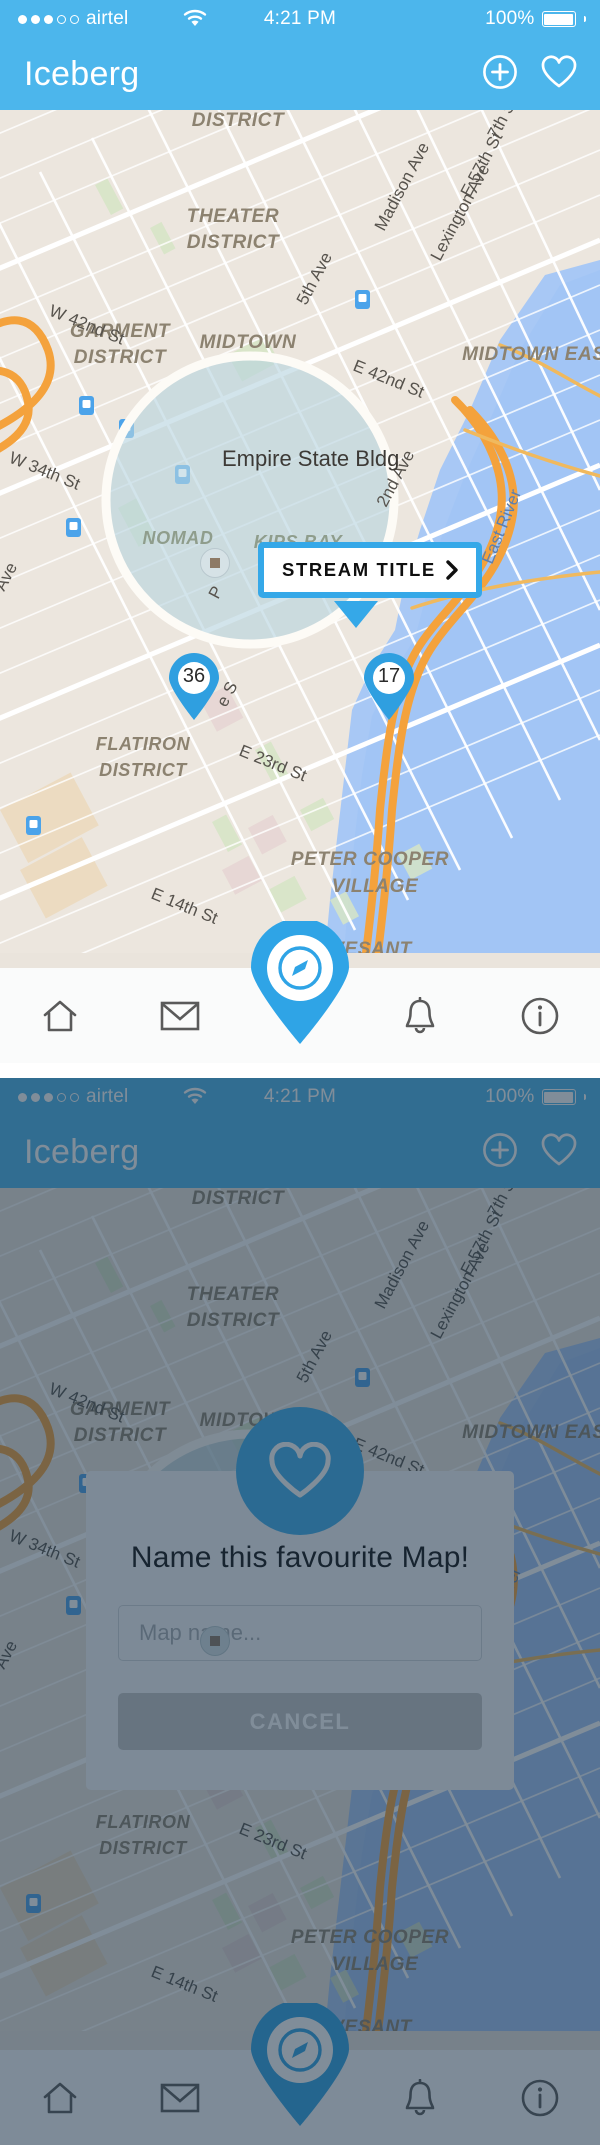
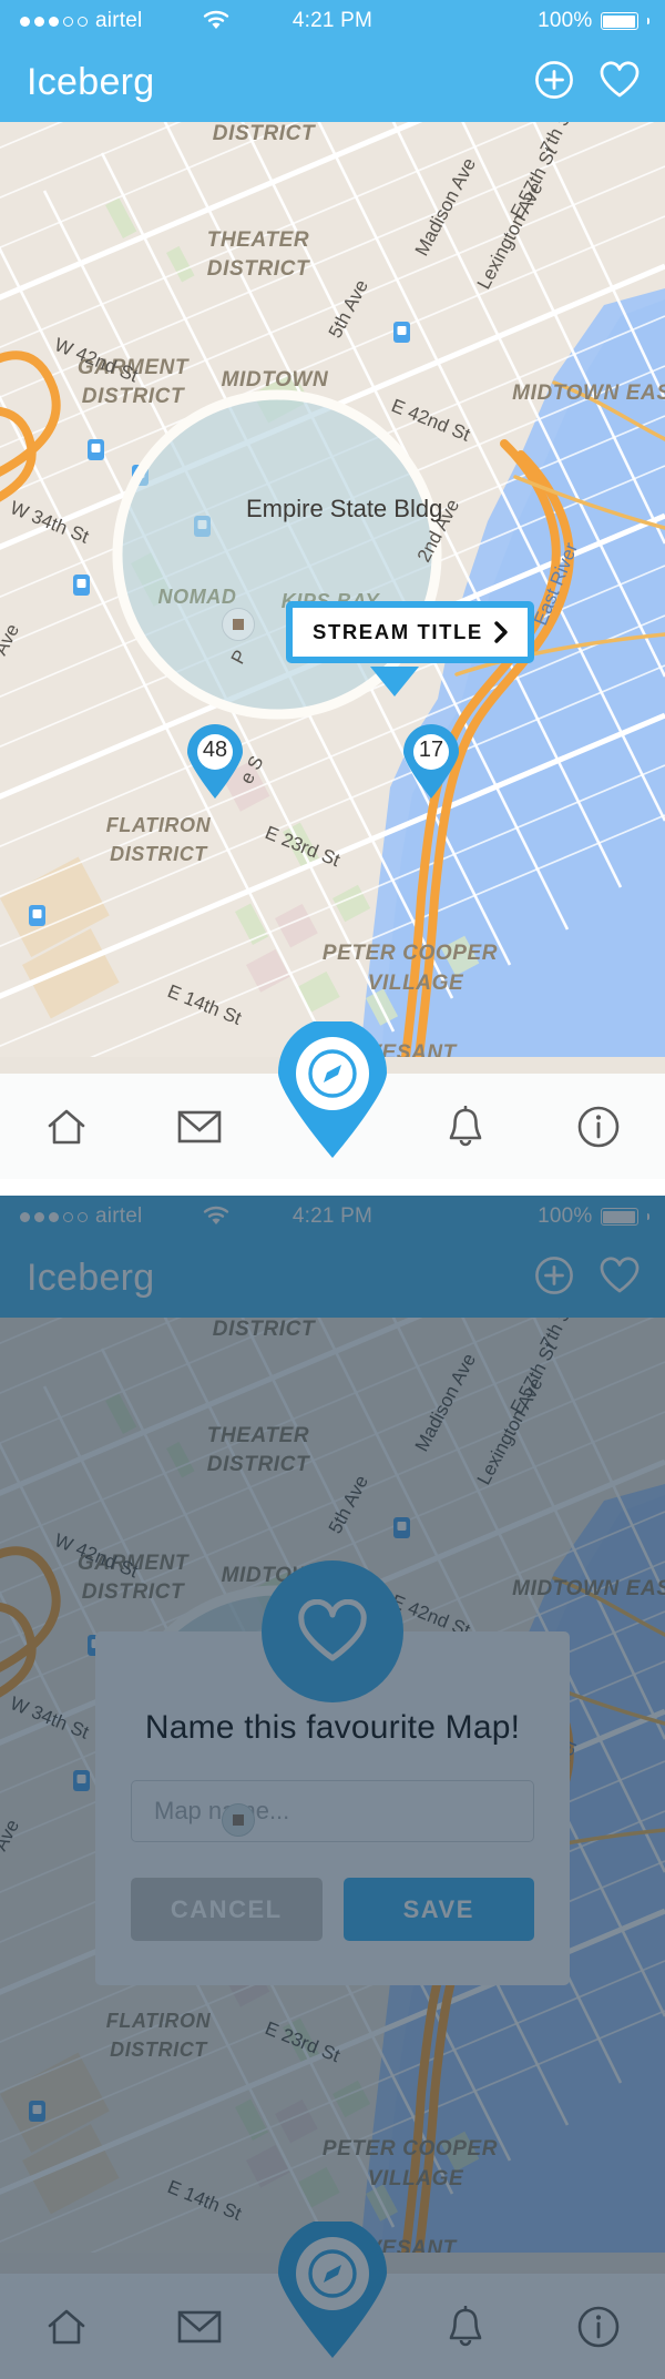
- 36
+ 48
  17
  STREAM TITLE
  airtel
  4:21 PM
  100%
  Iceberg
  airtel
  4:21 PM
  100%
  Iceberg
  Name this favourite Map!
  Map ne...
  CANCEL
+ SAVE
